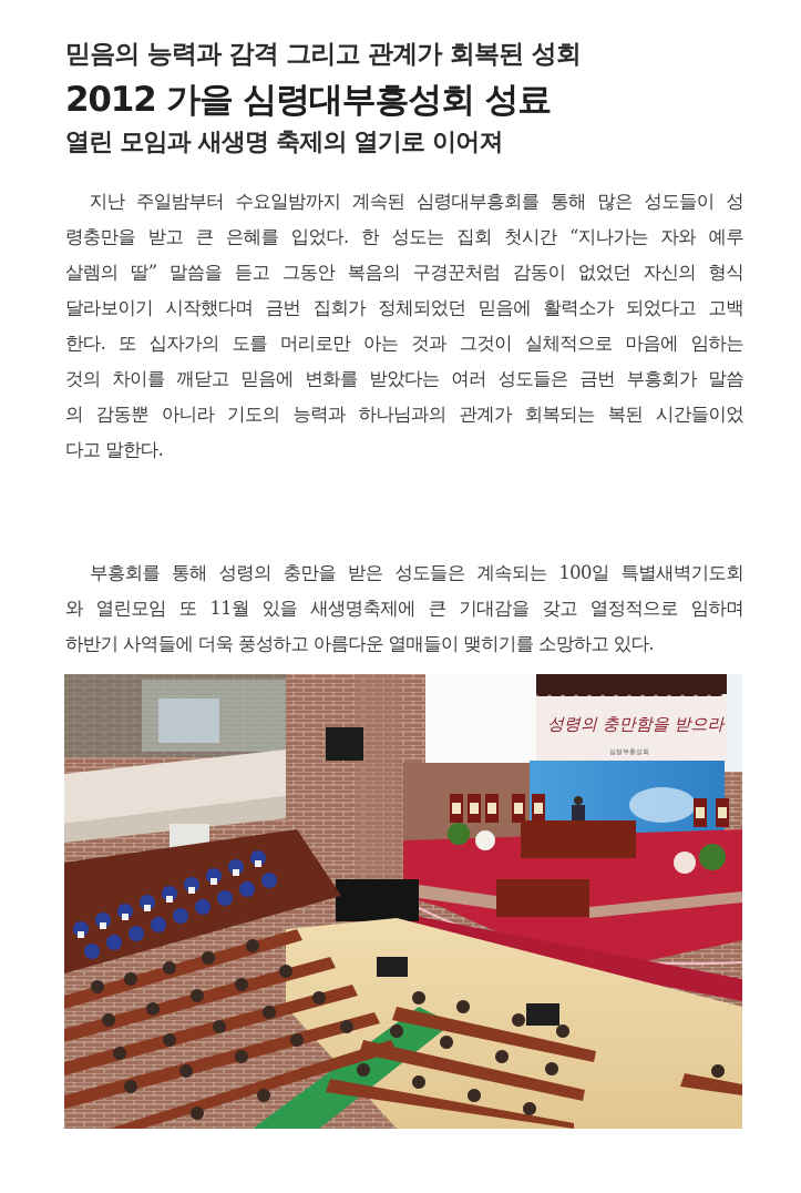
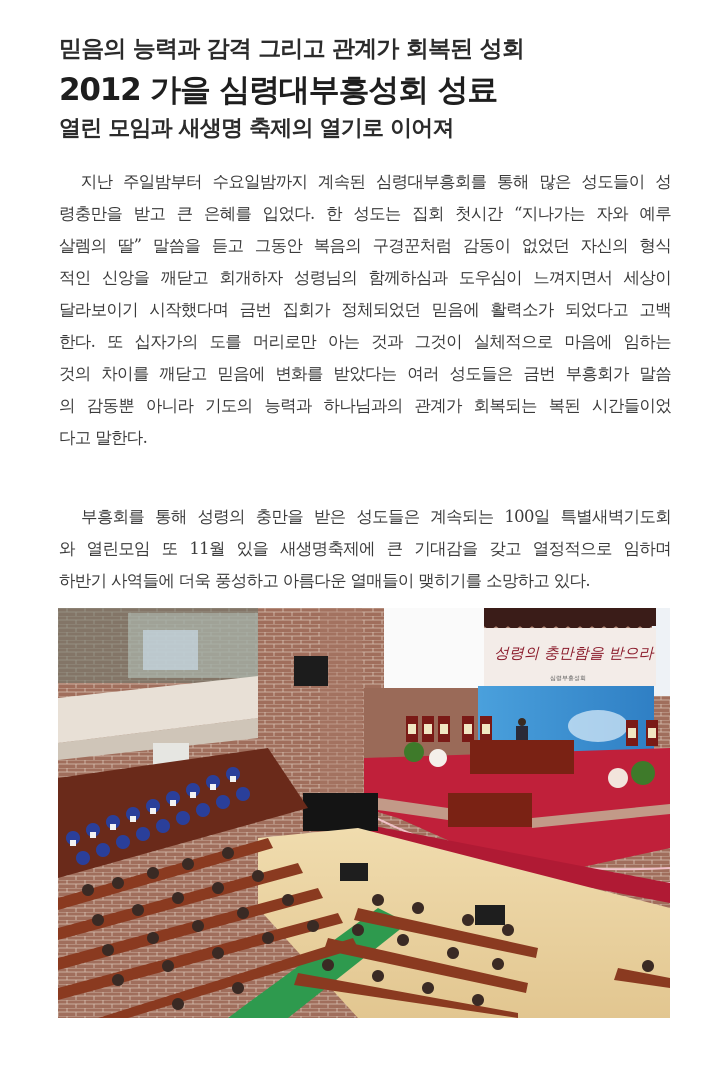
  믿음의 능력과 감격 그리고 관계가 회복된 성회
  2012 가을 심령대부흥성회 성료
  열린 모임과 새생명 축제의 열기로 이어져
  지난 주일밤부터 수요일밤까지 계속된 심령대부흥회를 통해 많은 성도들이 성
  령충만을 받고 큰 은혜를 입었다. 한 성도는 집회 첫시간 “지나가는 자와 예루
  살렘의 딸” 말씀을 듣고 그동안 복음의 구경꾼처럼 감동이 없었던 자신의 형식
+ 적인 신앙을 깨닫고 회개하자 성령님의 함께하심과 도우심이 느껴지면서 세상이
  달라보이기 시작했다며 금번 집회가 정체되었던 믿음에 활력소가 되었다고 고백
  한다. 또 십자가의 도를 머리로만 아는 것과 그것이 실체적으로 마음에 임하는
  것의 차이를 깨닫고 믿음에 변화를 받았다는 여러 성도들은 금번 부흥회가 말씀
  의 감동뿐 아니라 기도의 능력과 하나님과의 관계가 회복되는 복된 시간들이었
  다고 말한다.
  부흥회를 통해 성령의 충만을 받은 성도들은 계속되는 100일 특별새벽기도회
  와 열린모임 또 11월 있을 새생명축제에 큰 기대감을 갖고 열정적으로 임하며
  하반기 사역들에 더욱 풍성하고 아름다운 열매들이 맺히기를 소망하고 있다.
  성령의 충만함을 받으라
